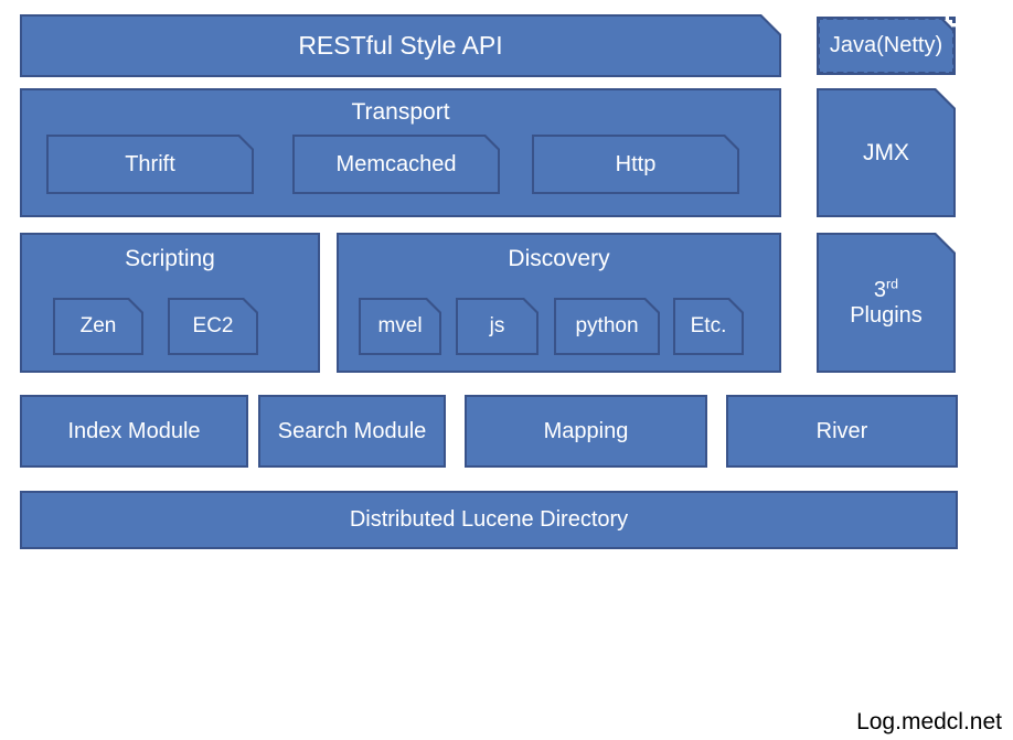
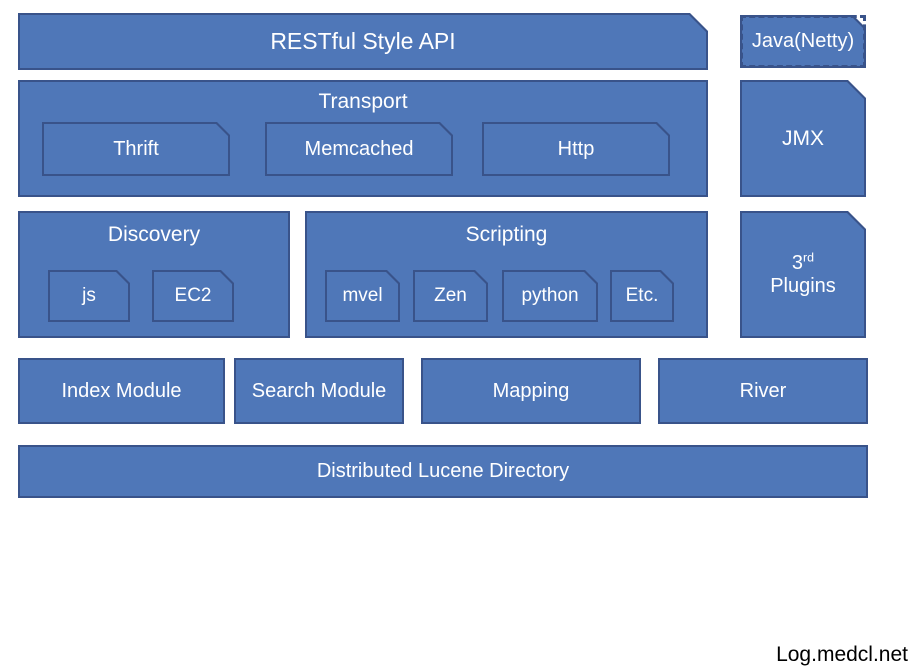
  RESTful Style API
  Java(Netty)
  Transport
  Thrift
  Memcached
  Http
  JMX
- Scripting
+ Discovery
- Zen
+ js
  EC2
- Discovery
+ Scripting
  mvel
- js
+ Zen
  python
  Etc.
  3rd
  Plugins
  Index Module
  Search Module
  Mapping
  River
  Distributed Lucene Directory
  Log.medcl.net
